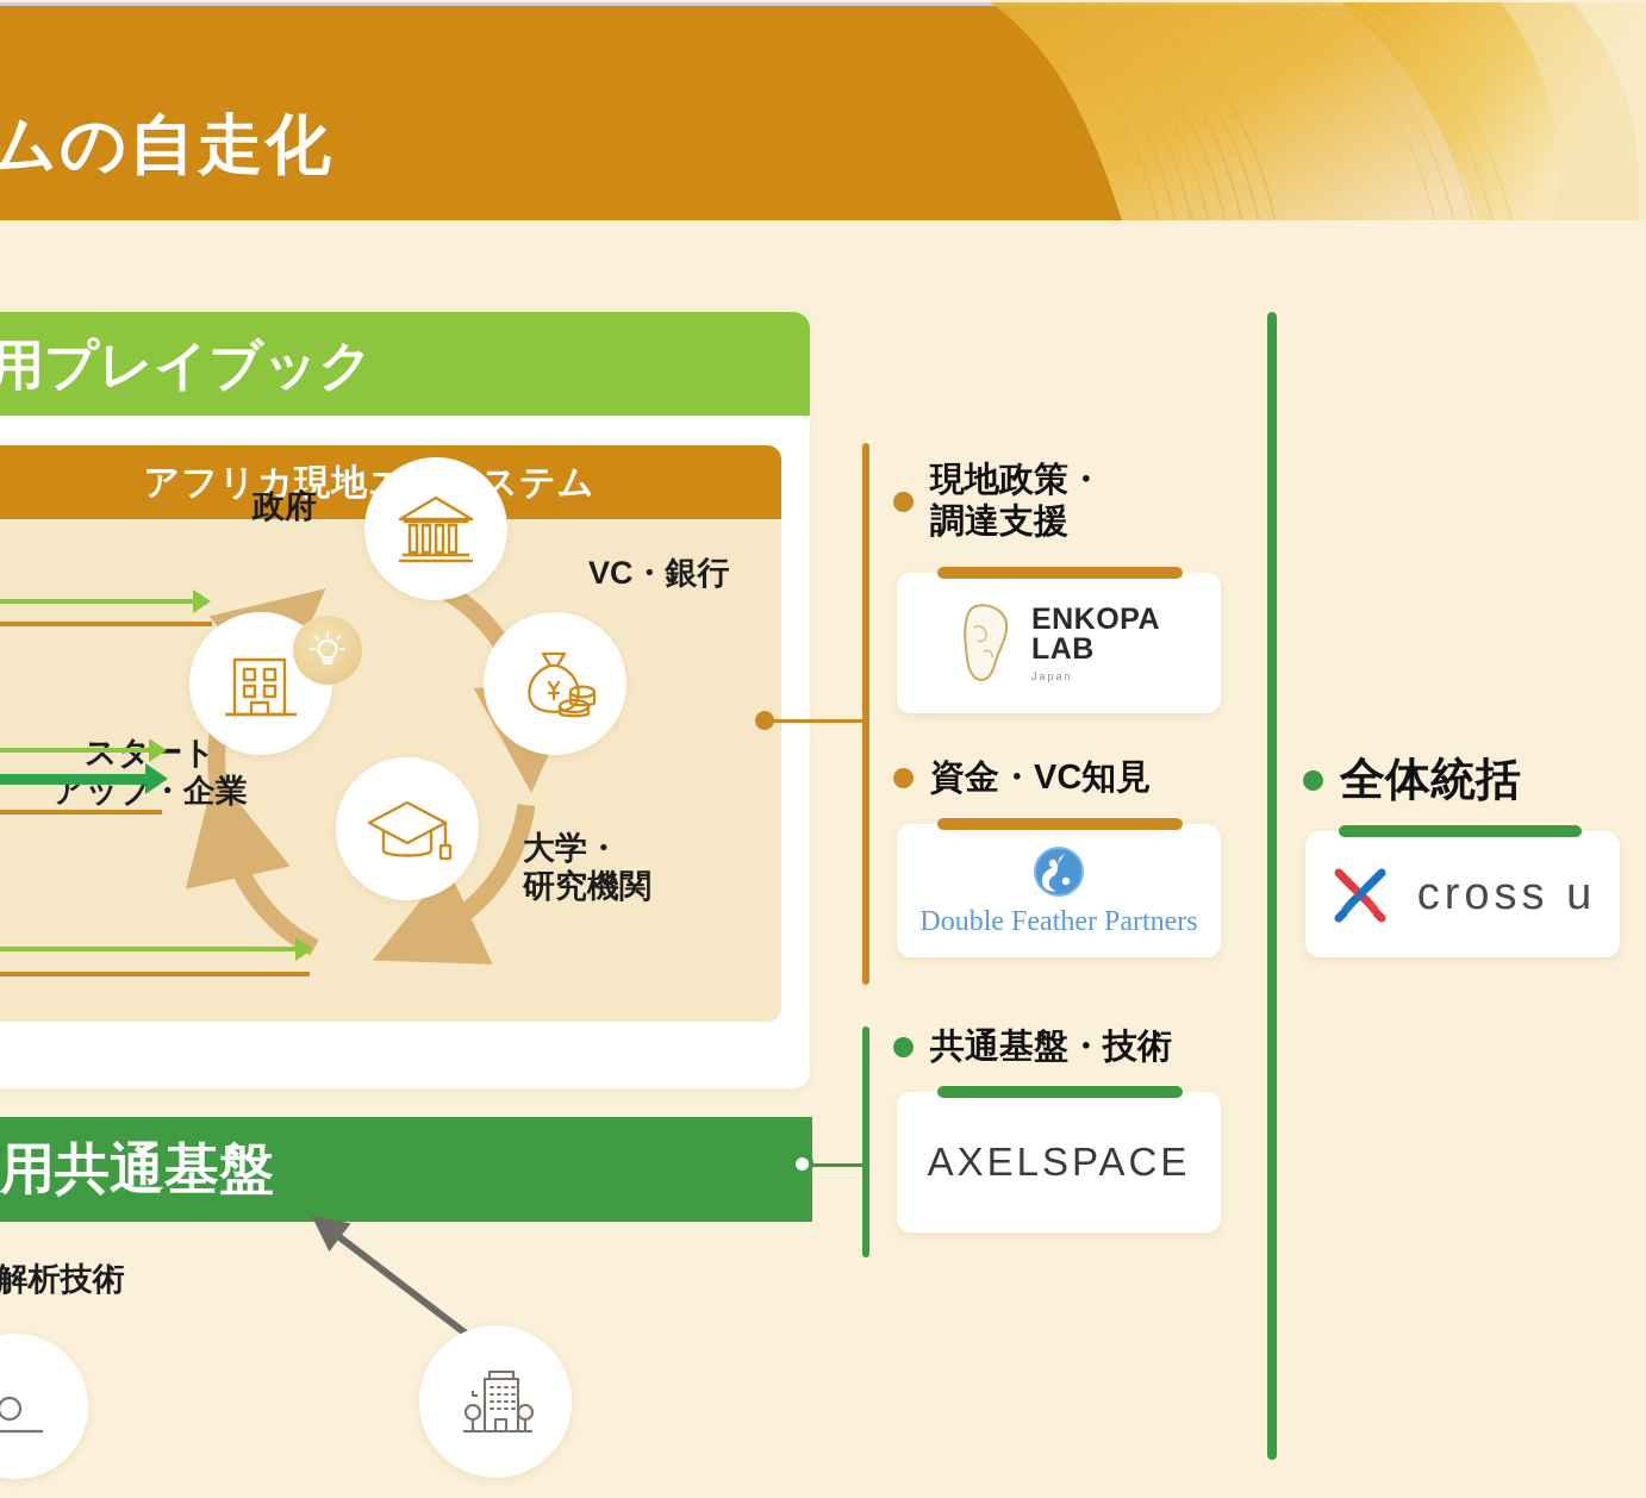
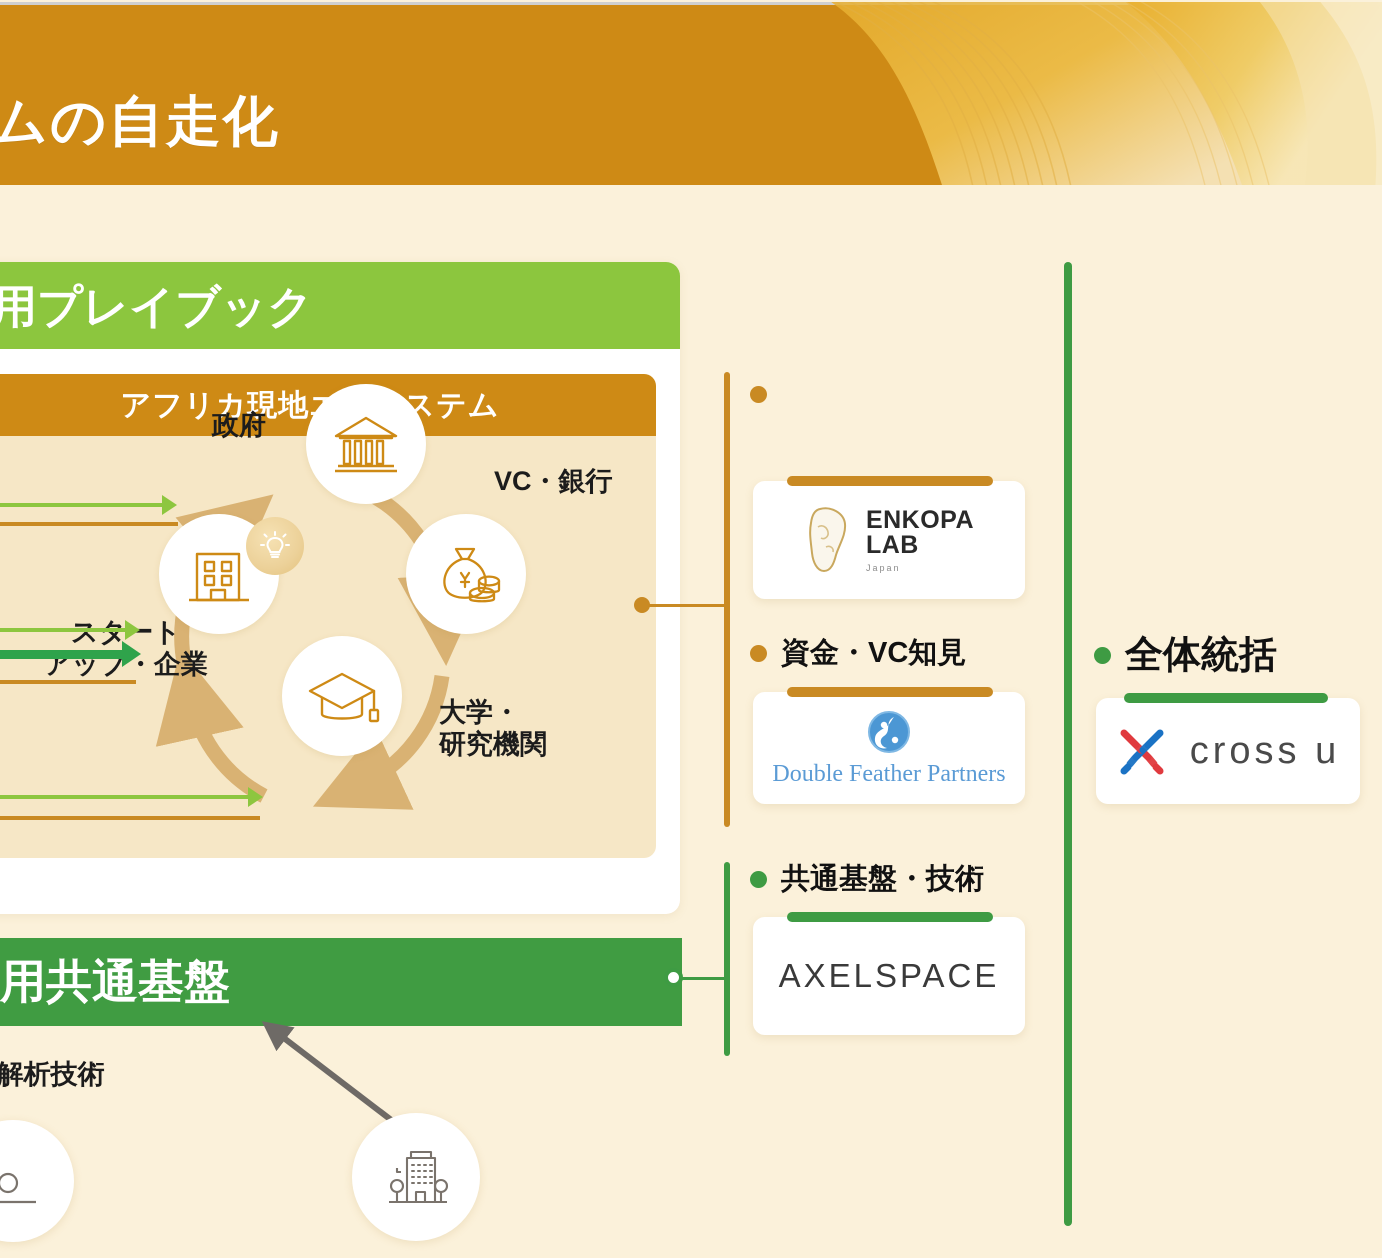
  ムの自走化
  用プレイブック
  アフリカ現地ステム
  政府
  VC・銀行
  大学・
  研究機関
  スタート
  アップ・企業
  用共通基盤
- 現地政策・
- 調達支援
  ENKOPA
  LAB
  Japan
  資金・VC知見
  Double Feather Partners
  共通基盤・技術
  AXELSPACE
  全体統括
  cross u
